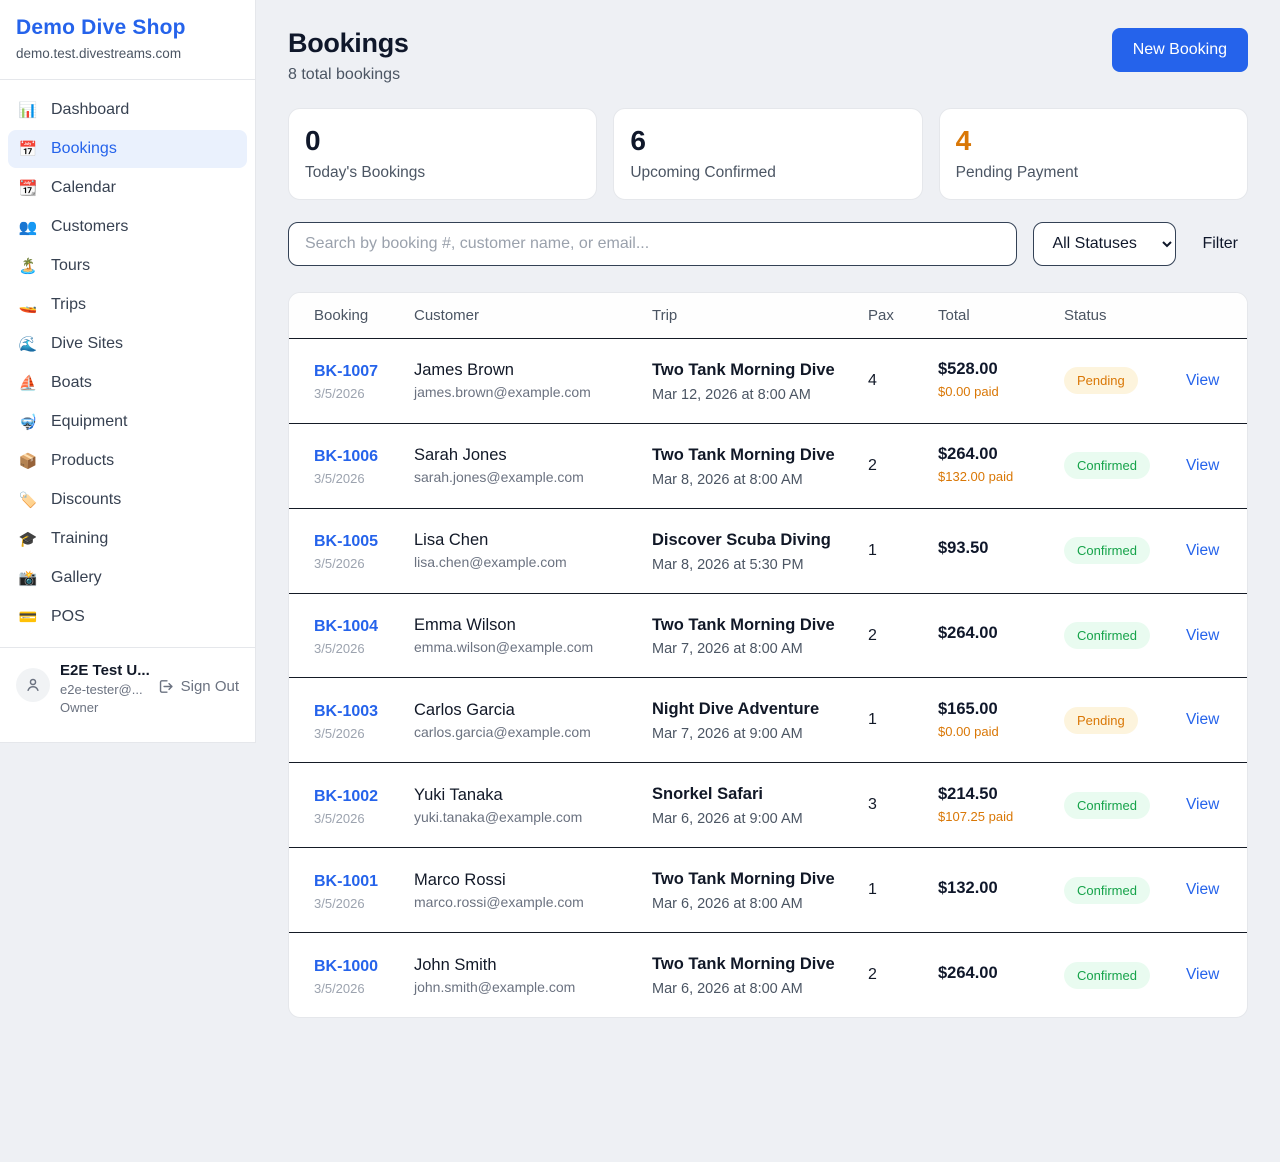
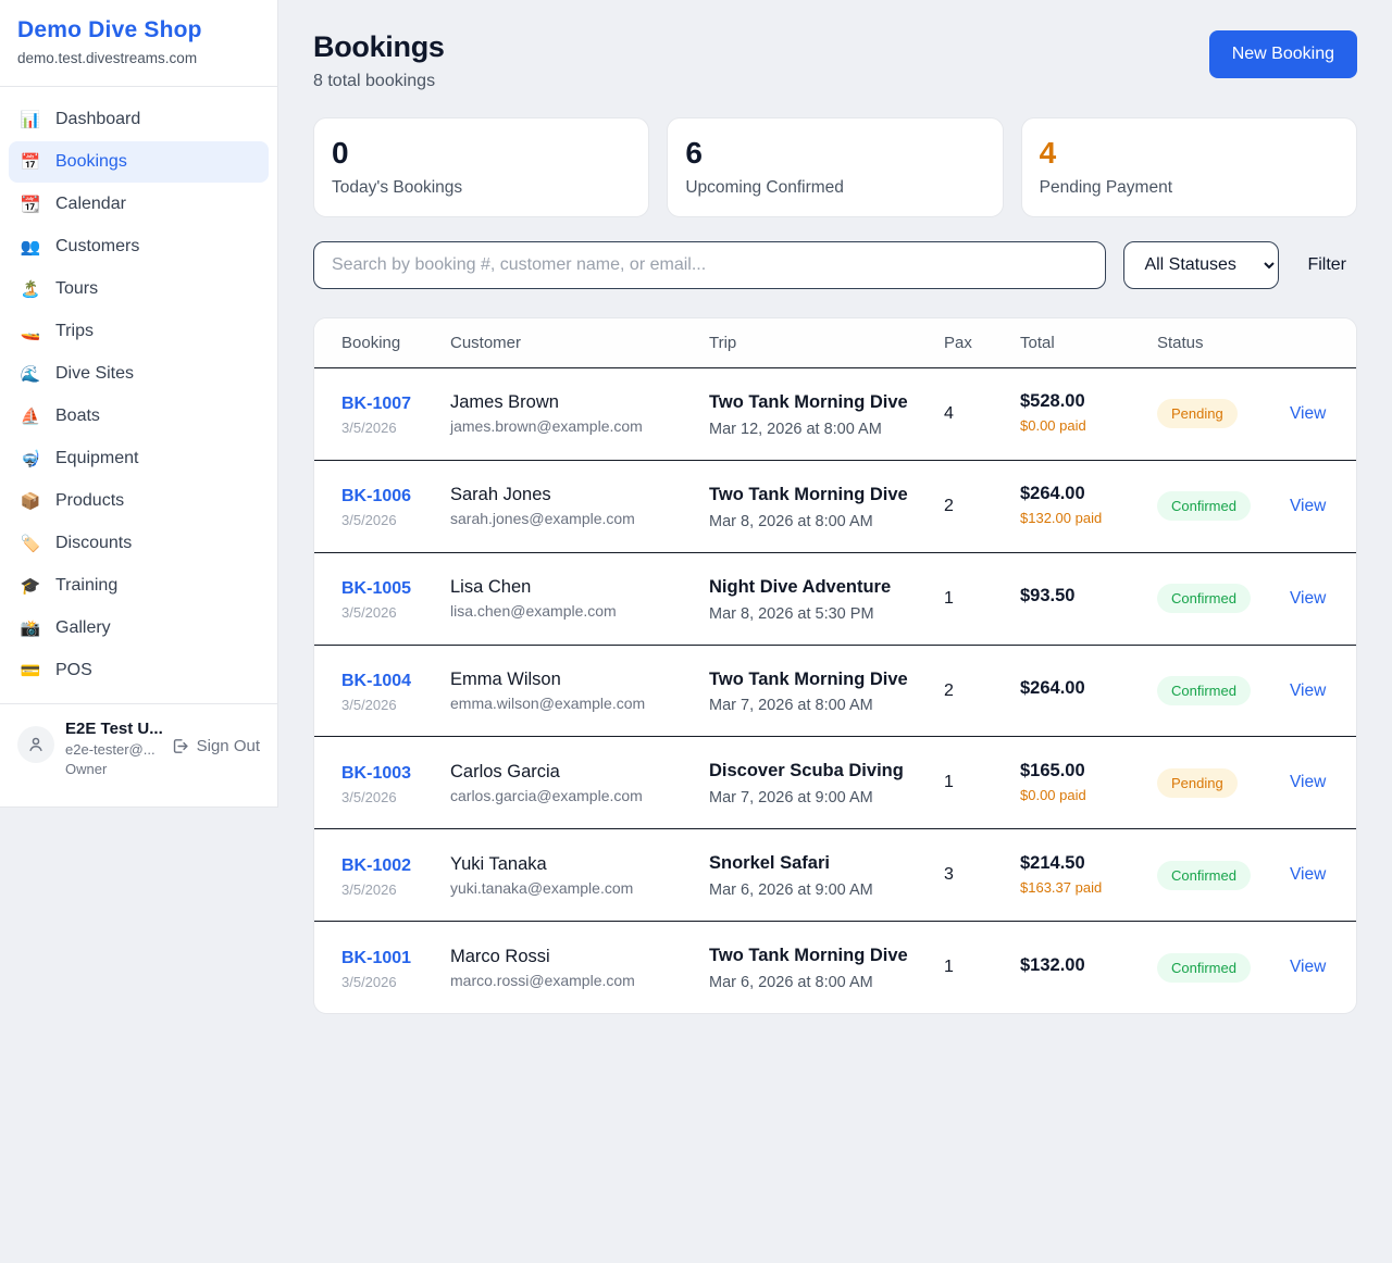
  Demo Dive Shop
  demo.test.divestreams.com
  📊
  Dashboard
  📅
  Bookings
  📆
  Calendar
  👥
  Customers
  🏝️
  Tours
  🚤
  Trips
  🌊
  Dive Sites
  ⛵
  Boats
  🤿
  Equipment
  📦
  Products
  🏷️
  Discounts
  🎓
  Training
  📸
  Gallery
  💳
  POS
  E2E Test U...
  e2e-tester@...
  Owner
  Sign Out
  Bookings
  8 total bookings
  New Booking
  0
  Today's Bookings
  6
  Upcoming Confirmed
  4
  Pending Payment
  Search by booking #, customer name, or email...
  All Statuses
  Filter
  Booking	Customer	Trip	Pax	Total	Status
  BK-1007 3/5/2026	James Brown james.brown@example.com	Two Tank Morning Dive Mar 12, 2026 at 8:00 AM	4	$528.00 $0.00 paid	Pending	View
  BK-1006 3/5/2026	Sarah Jones sarah.jones@example.com	Two Tank Morning Dive Mar 8, 2026 at 8:00 AM	2	$264.00 $132.00 paid	Confirmed	View
- BK-1005 3/5/2026	Lisa Chen lisa.chen@example.com	Discover Scuba Diving Mar 8, 2026 at 5:30 PM	1	$93.50	Confirmed	View
+ BK-1005 3/5/2026	Lisa Chen lisa.chen@example.com	Night Dive Adventure Mar 8, 2026 at 5:30 PM	1	$93.50	Confirmed	View
  BK-1004 3/5/2026	Emma Wilson emma.wilson@example.com	Two Tank Morning Dive Mar 7, 2026 at 8:00 AM	2	$264.00	Confirmed	View
- BK-1003 3/5/2026	Carlos Garcia carlos.garcia@example.com	Night Dive Adventure Mar 7, 2026 at 9:00 AM	1	$165.00 $0.00 paid	Pending	View
+ BK-1003 3/5/2026	Carlos Garcia carlos.garcia@example.com	Discover Scuba Diving Mar 7, 2026 at 9:00 AM	1	$165.00 $0.00 paid	Pending	View
- BK-1002 3/5/2026	Yuki Tanaka yuki.tanaka@example.com	Snorkel Safari Mar 6, 2026 at 9:00 AM	3	$214.50 $107.25 paid	Confirmed	View
+ BK-1002 3/5/2026	Yuki Tanaka yuki.tanaka@example.com	Snorkel Safari Mar 6, 2026 at 9:00 AM	3	$214.50 $163.37 paid	Confirmed	View
  BK-1001 3/5/2026	Marco Rossi marco.rossi@example.com	Two Tank Morning Dive Mar 6, 2026 at 8:00 AM	1	$132.00	Confirmed	View
- BK-1000 3/5/2026	John Smith john.smith@example.com	Two Tank Morning Dive Mar 6, 2026 at 8:00 AM	2	$264.00	Confirmed	View
